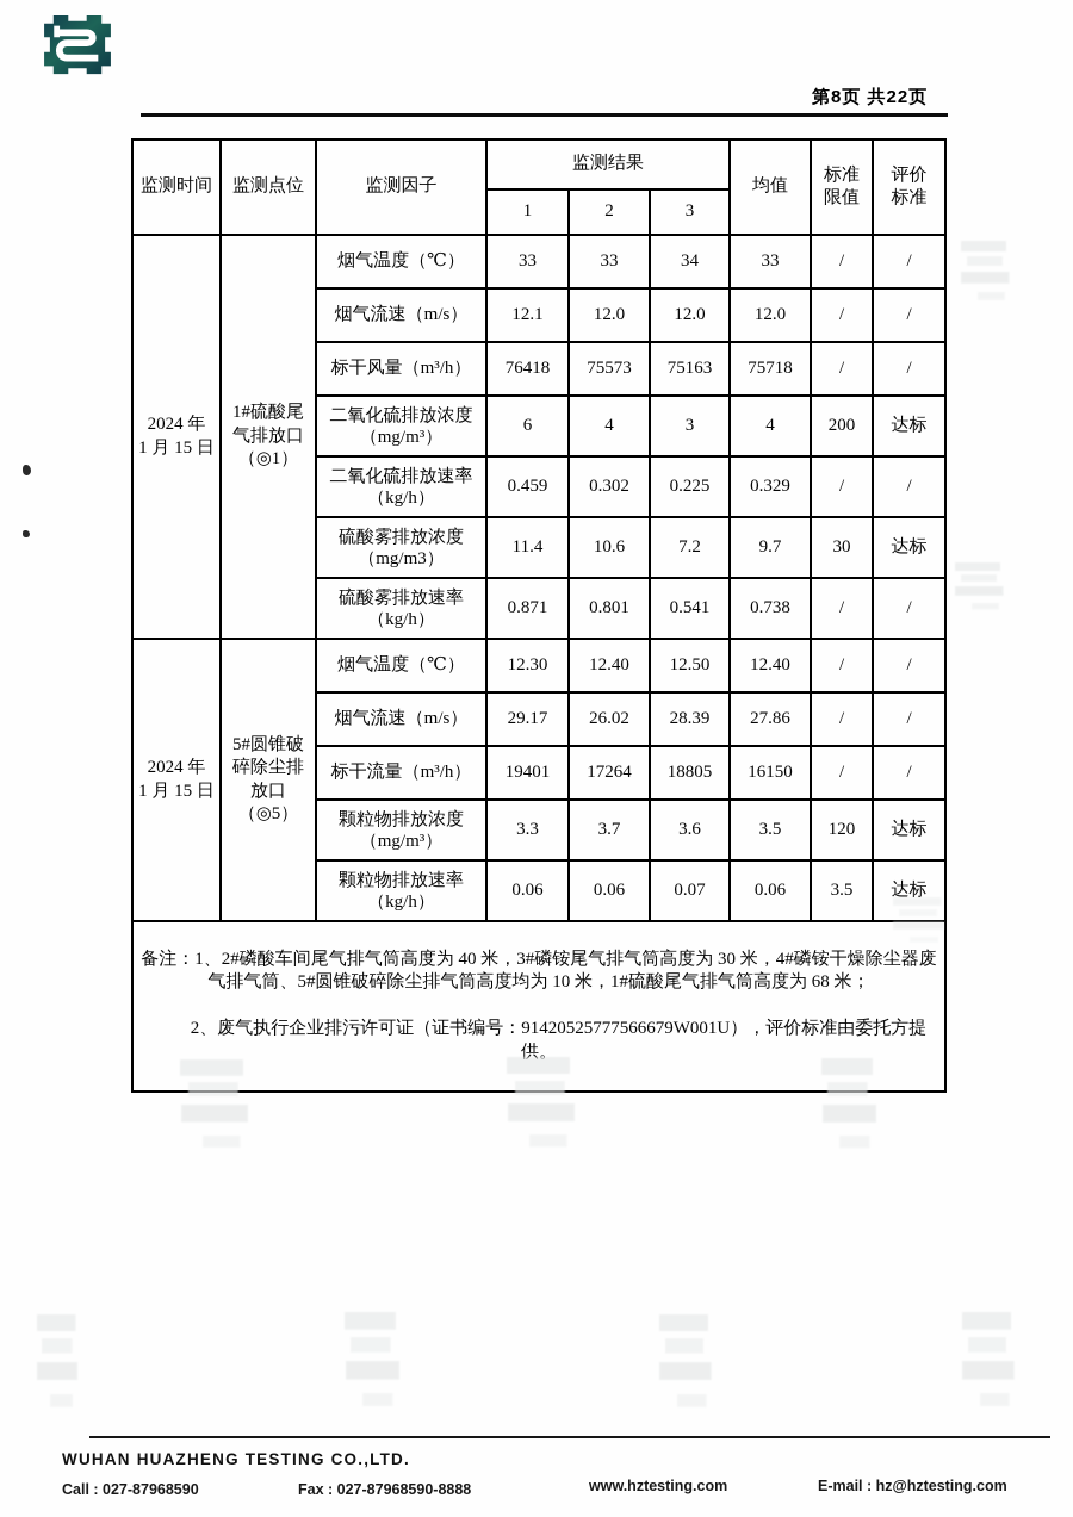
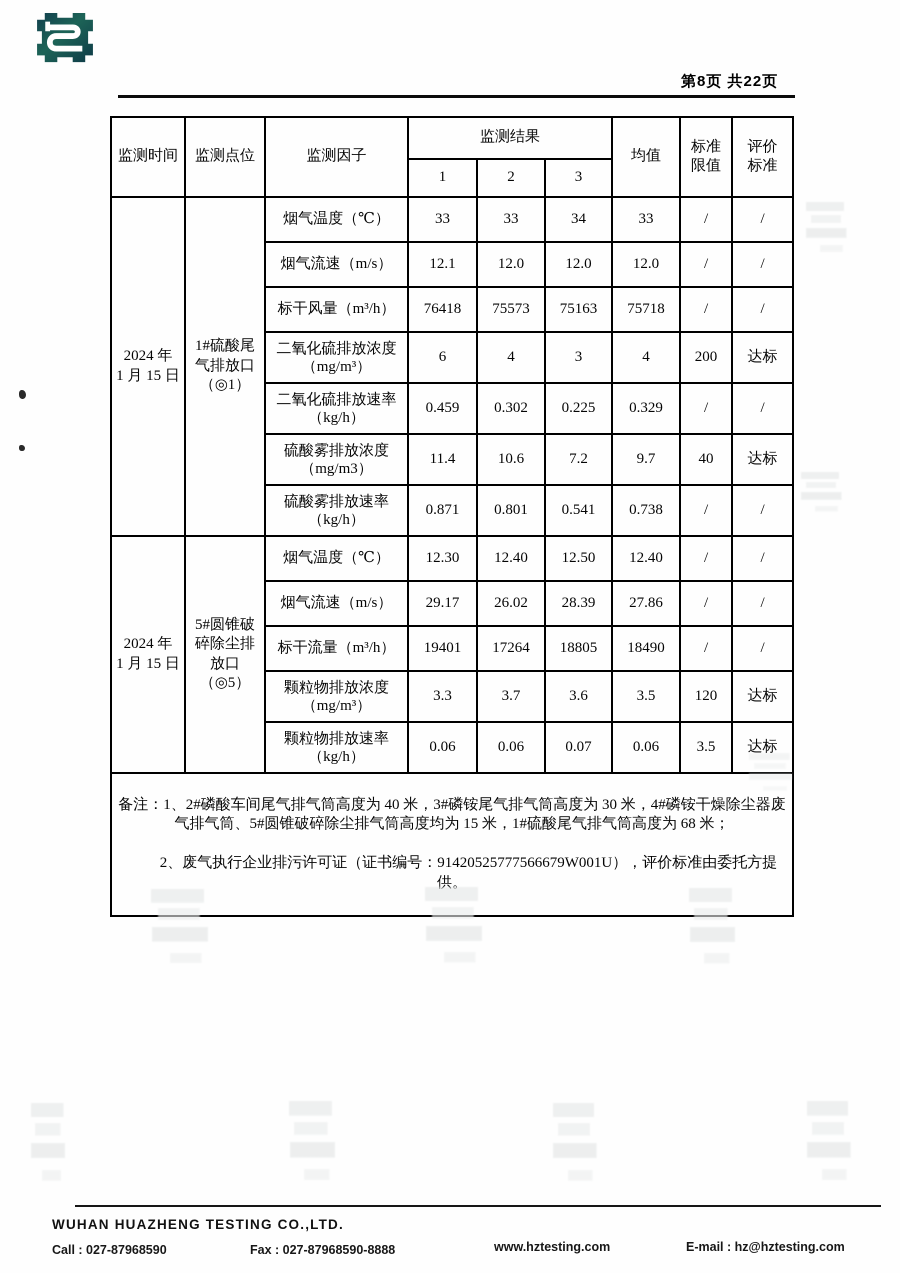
  第8页 共22页
  监测时间	监测点位	监测因子	监测结果	均值	标准 限值	评价 标准
  1	2	3
  2024 年 1 月 15 日	1#硫酸尾 气排放口 （◎1）	烟气温度（℃）	33	33	34	33	/	/
  烟气流速（m/s）	12.1	12.0	12.0	12.0	/	/
  标干风量（m³/h）	76418	75573	75163	75718	/	/
  二氧化硫排放浓度 （mg/m³）	6	4	3	4	200	达标
  二氧化硫排放速率 （kg/h）	0.459	0.302	0.225	0.329	/	/
- 硫酸雾排放浓度 （mg/m3）	11.4	10.6	7.2	9.7	30	达标
+ 硫酸雾排放浓度 （mg/m3）	11.4	10.6	7.2	9.7	40	达标
  硫酸雾排放速率 （kg/h）	0.871	0.801	0.541	0.738	/	/
  2024 年 1 月 15 日	5#圆锥破 碎除尘排 放口 （◎5）	烟气温度（℃）	12.30	12.40	12.50	12.40	/	/
  烟气流速（m/s）	29.17	26.02	28.39	27.86	/	/
- 标干流量（m³/h）	19401	17264	18805	16150	/	/
+ 标干流量（m³/h）	19401	17264	18805	18490	/	/
  颗粒物排放浓度 （mg/m³）	3.3	3.7	3.6	3.5	120	达标
  颗粒物排放速率 （kg/h）	0.06	0.06	0.07	0.06	3.5	达标
- 备注：1、2#磷酸车间尾气排气筒高度为 40 米，3#磷铵尾气排气筒高度为 30 米，4#磷铵干燥除尘器废气排气筒、5#圆锥破碎除尘排气筒高度均为 10 米，1#硫酸尾气排气筒高度为 68 米； 2、废气执行企业排污许可证（证书编号：91420525777566679W001U），评价标准由委托方提供。
+ 备注：1、2#磷酸车间尾气排气筒高度为 40 米，3#磷铵尾气排气筒高度为 30 米，4#磷铵干燥除尘器废气排气筒、5#圆锥破碎除尘排气筒高度均为 15 米，1#硫酸尾气排气筒高度为 68 米； 2、废气执行企业排污许可证（证书编号：91420525777566679W001U），评价标准由委托方提供。
  WUHAN HUAZHENG TESTING CO.,LTD.
  Call : 027-87968590
  Fax : 027-87968590-8888
  www.hztesting.com
  E-mail : hz@hztesting.com
